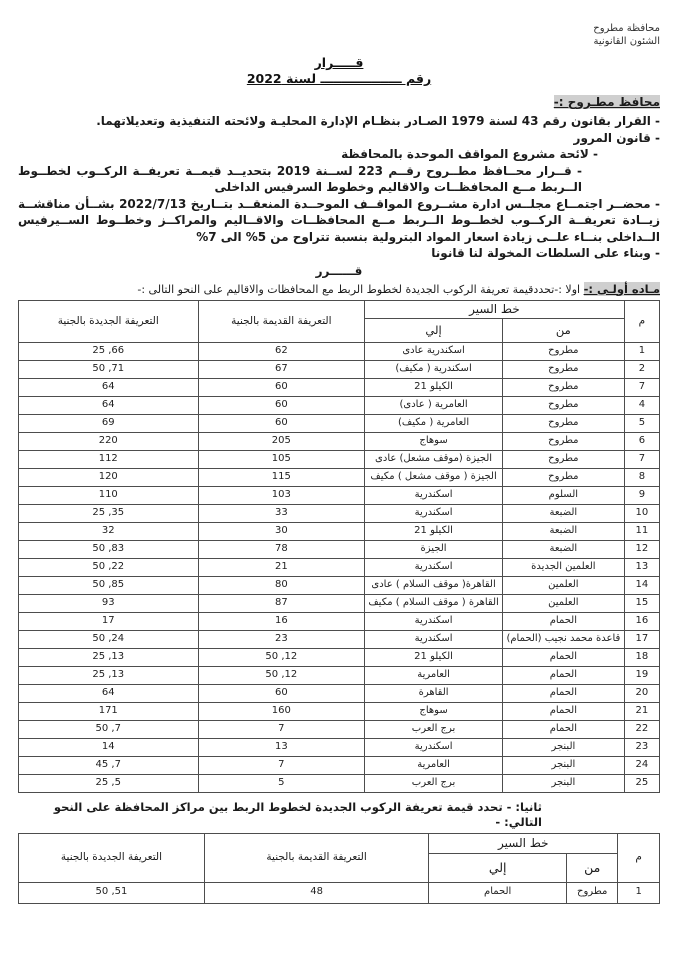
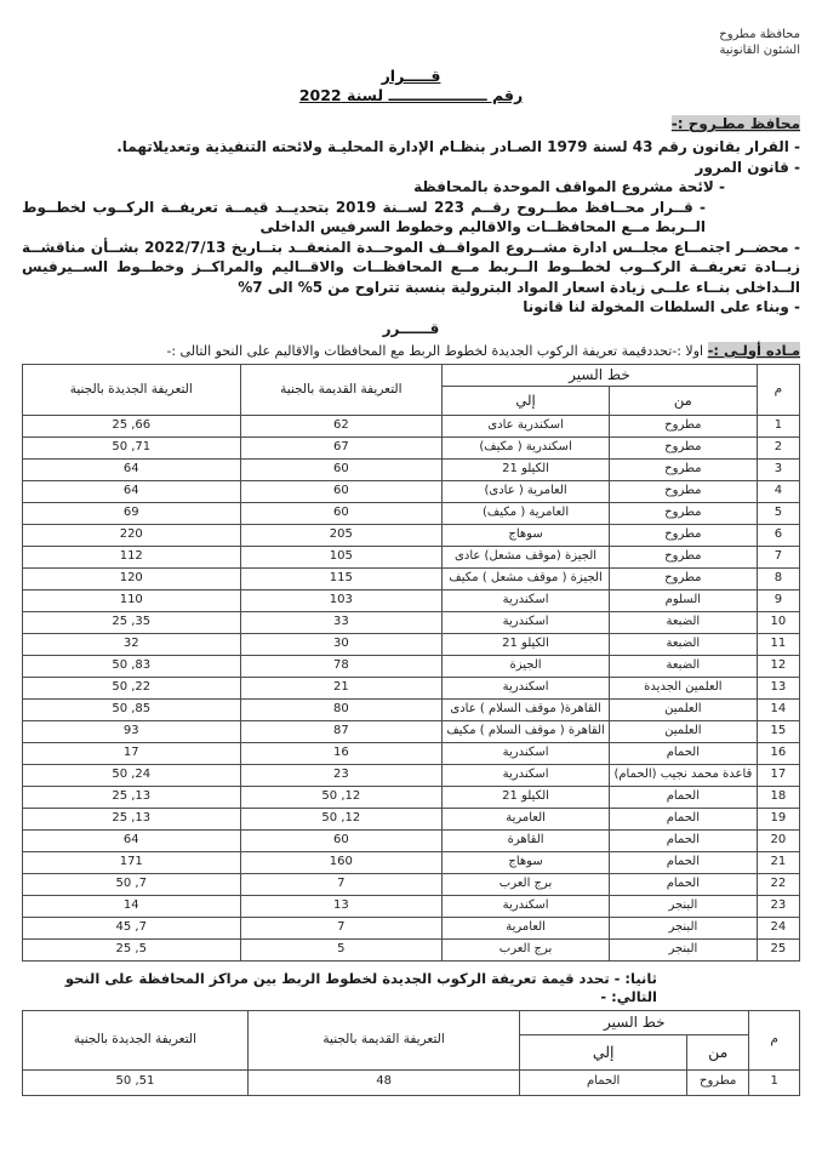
  محافظة مطروح
  الشئون القانونية
  قـــــرار
  رقم ـــــــــــــــــــ لسنة 2022
  محافظ مطـروح :-
  - القرار بقانون رقم 43 لسنة 1979 الصـادر بنظـام الإدارة المحليـة ولائحته التنفيذية وتعديلاتهما.
  - قانون المرور
  - لائحة مشروع المواقف الموحدة بالمحافظة
  - قــرار محــافظ مطــروح رقــم 223 لســنة 2019 بتحديــد قيمــة تعريفــة الركــوب لخطــوط الــربط مــع المحافظــات والاقاليم وخطوط السرفيس الداخلى
  - محضــر اجتمــاع مجلــس ادارة مشــروع المواقــف الموحــدة المنعقــد بتــاريخ 2022/7/13 بشــأن مناقشــة زيــادة تعريفــة الركــوب لخطــوط الــربط مــع المحافظــات والاقــاليم والمراكــز وخطــوط الســيرفيس الــداخلى بنــاء علــى زيادة اسعار المواد البترولية بنسبة تتراوح من 5% الى 7%
  - وبناء على السلطات المخولة لنا قانونا
  قــــــرر
  مـاده أولـى :- اولا :-تحددقيمة تعريفة الركوب الجديدة لخطوط الربط مع المحافظات والاقاليم على النحو التالى :-
  م	خط السير	التعريفة القديمة بالجنية	التعريفة الجديدة بالجنية
  من	إلي
  1	مطروح	اسكندرية عادى	62	66, 25
  2	مطروح	اسكندرية ( مكيف)	67	71, 50
- 7	مطروح	الكيلو 21	60	64
+ 3	مطروح	الكيلو 21	60	64
  4	مطروح	العامرية ( عادى)	60	64
  5	مطروح	العامرية ( مكيف)	60	69
  6	مطروح	سوهاج	205	220
  7	مطروح	الجيزة (موقف مشعل) عادى	105	112
  8	مطروح	الجيزة ( موقف مشعل ) مكيف	115	120
  9	السلوم	اسكندرية	103	110
  10	الضبعة	اسكندرية	33	35, 25
  11	الضبعة	الكيلو 21	30	32
  12	الضبعة	الجيزة	78	83, 50
  13	العلمين الجديدة	اسكندرية	21	22, 50
  14	العلمين	القاهرة( موقف السلام ) عادى	80	85, 50
  15	العلمين	القاهرة ( موقف السلام ) مكيف	87	93
  16	الحمام	اسكندرية	16	17
  17	قاعدة محمد نجيب (الحمام)	اسكندرية	23	24, 50
  18	الحمام	الكيلو 21	12, 50	13, 25
  19	الحمام	العامرية	12, 50	13, 25
  20	الحمام	القاهرة	60	64
  21	الحمام	سوهاج	160	171
  22	الحمام	برج العرب	7	7, 50
  23	البنجر	اسكندرية	13	14
  24	البنجر	العامرية	7	7, 45
  25	البنجر	برج العرب	5	5, 25
  ثانيا: - تحدد قيمة تعريفة الركوب الجديدة لخطوط الربط بين مراكز المحافظة على النحو التالي: -
  م	خط السير	التعريفة القديمة بالجنية	التعريفة الجديدة بالجنية
  من	إلي
  1	مطروح	الحمام	48	51, 50
